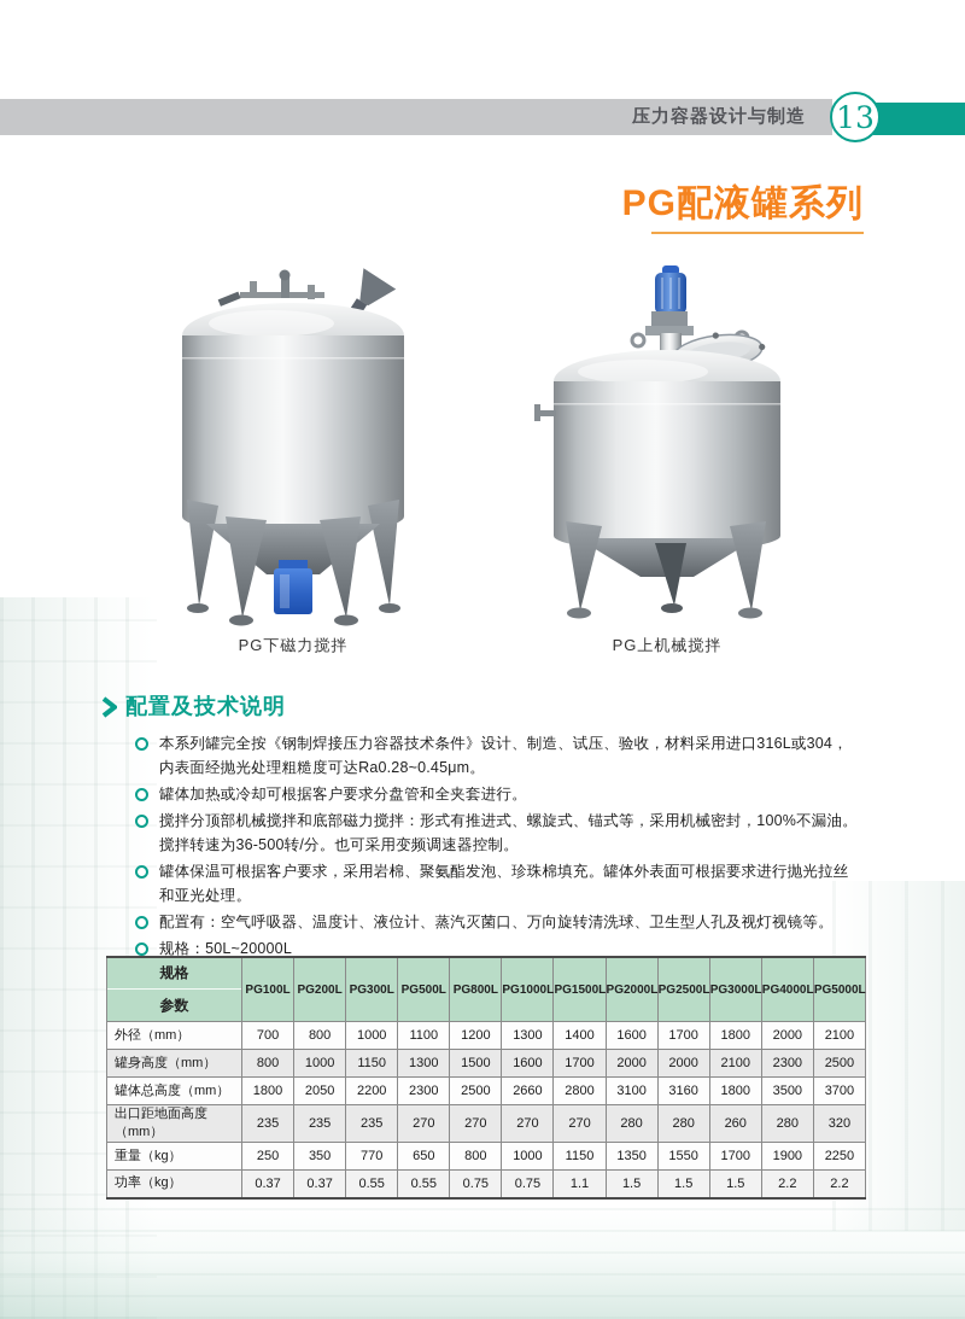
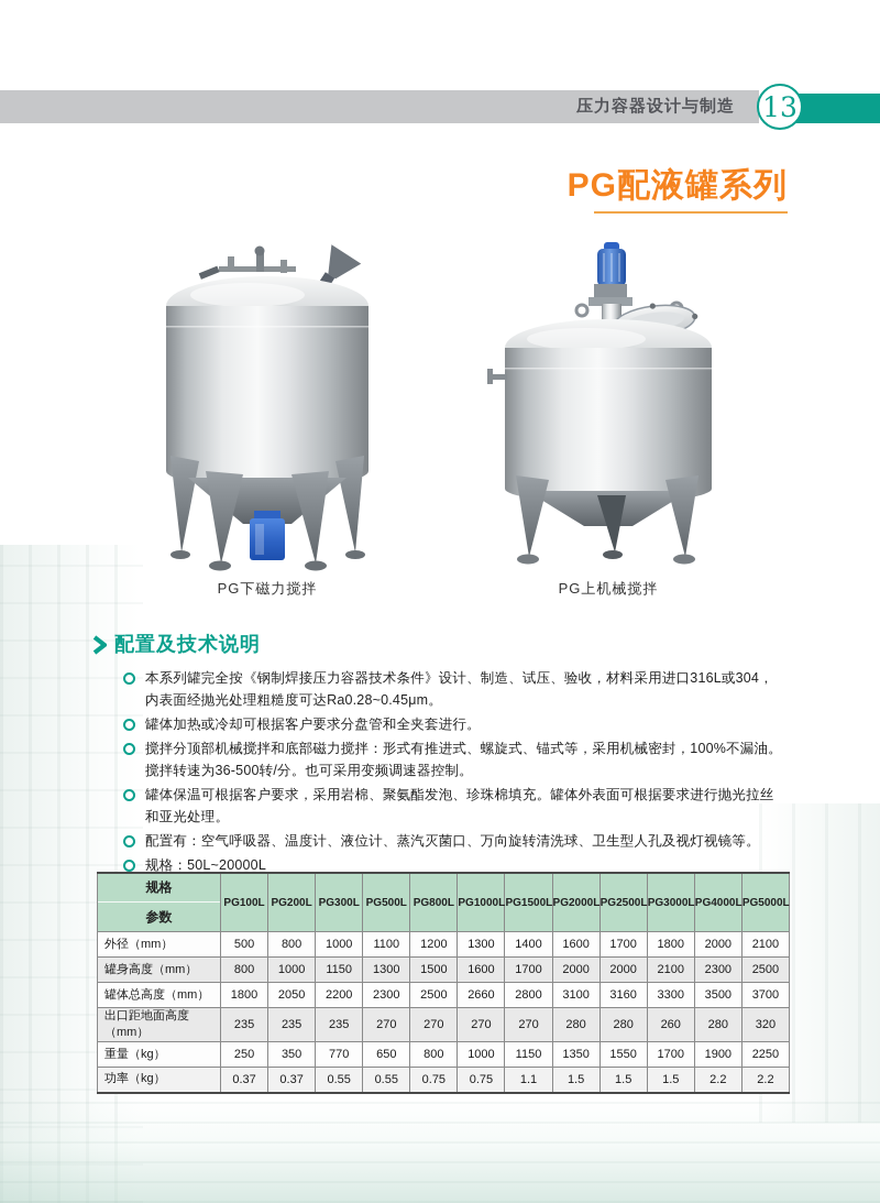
  压力容器设计与制造
  13
  PG配液罐系列
  PG下磁力搅拌
  PG上机械搅拌
  配置及技术说明
  本系列罐完全按《钢制焊接压力容器技术条件》设计、制造、试压、验收，材料采用进口316L或304，内表面经抛光处理粗糙度可达Ra0.28~0.45μm。
  罐体加热或冷却可根据客户要求分盘管和全夹套进行。
  搅拌分顶部机械搅拌和底部磁力搅拌：形式有推进式、螺旋式、锚式等，采用机械密封，100%不漏油。搅拌转速为36-500转/分。也可采用变频调速器控制。
  罐体保温可根据客户要求，采用岩棉、聚氨酯发泡、珍珠棉填充。罐体外表面可根据要求进行抛光拉丝和亚光处理。
  配置有：空气呼吸器、温度计、液位计、蒸汽灭菌口、万向旋转清洗球、卫生型人孔及视灯视镜等。
  规格：50L~20000L
  规格 参数	PG100L	PG200L	PG300L	PG500L	PG800L	PG1000L	PG1500L	PG2000L	PG2500L	PG3000L	PG4000L	PG5000L
- 外径（mm）	700	800	1000	1100	1200	1300	1400	1600	1700	1800	2000	2100
+ 外径（mm）	500	800	1000	1100	1200	1300	1400	1600	1700	1800	2000	2100
  罐身高度（mm）	800	1000	1150	1300	1500	1600	1700	2000	2000	2100	2300	2500
- 罐体总高度（mm）	1800	2050	2200	2300	2500	2660	2800	3100	3160	1800	3500	3700
+ 罐体总高度（mm）	1800	2050	2200	2300	2500	2660	2800	3100	3160	3300	3500	3700
  出口距地面高度（mm）	235	235	235	270	270	270	270	280	280	260	280	320
  重量（kg）	250	350	770	650	800	1000	1150	1350	1550	1700	1900	2250
  功率（kg）	0.37	0.37	0.55	0.55	0.75	0.75	1.1	1.5	1.5	1.5	2.2	2.2
